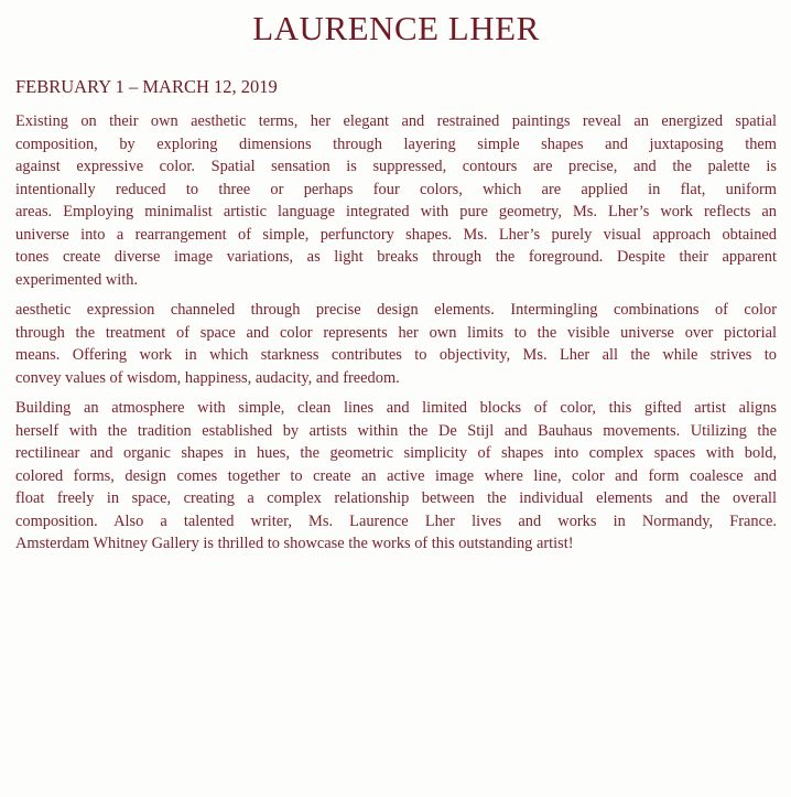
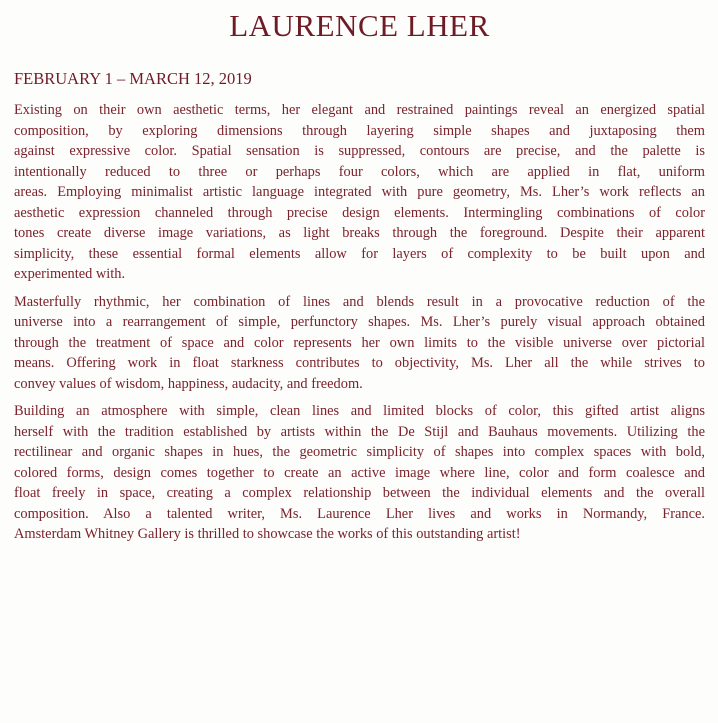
  LAURENCE LHER
  FEBRUARY 1 – MARCH 12, 2019
  Existing on their own aesthetic terms, her elegant and restrained paintings reveal an energized spatial
  composition, by exploring dimensions through layering simple shapes and juxtaposing them
  against expressive color. Spatial sensation is suppressed, contours are precise, and the palette is
  intentionally reduced to three or perhaps four colors, which are applied in flat, uniform
  areas. Employing minimalist artistic language integrated with pure geometry, Ms. Lher’s work reflects an
- universe into a rearrangement of simple, perfunctory shapes. Ms. Lher’s purely visual approach obtained
+ aesthetic expression channeled through precise design elements. Intermingling combinations of color
  tones create diverse image variations, as light breaks through the foreground. Despite their apparent
+ simplicity, these essential formal elements allow for layers of complexity to be built upon and
  experimented with.
+ Masterfully rhythmic, her combination of lines and blends result in a provocative reduction of the
- aesthetic expression channeled through precise design elements. Intermingling combinations of color
+ universe into a rearrangement of simple, perfunctory shapes. Ms. Lher’s purely visual approach obtained
  through the treatment of space and color represents her own limits to the visible universe over pictorial
- means. Offering work in which starkness contributes to objectivity, Ms. Lher all the while strives to
+ means. Offering work in float starkness contributes to objectivity, Ms. Lher all the while strives to
  convey values of wisdom, happiness, audacity, and freedom.
  Building an atmosphere with simple, clean lines and limited blocks of color, this gifted artist aligns
  herself with the tradition established by artists within the De Stijl and Bauhaus movements. Utilizing the
  rectilinear and organic shapes in hues, the geometric simplicity of shapes into complex spaces with bold,
  colored forms, design comes together to create an active image where line, color and form coalesce and
  float freely in space, creating a complex relationship between the individual elements and the overall
  composition. Also a talented writer, Ms. Laurence Lher lives and works in Normandy, France.
  Amsterdam Whitney Gallery is thrilled to showcase the works of this outstanding artist!
